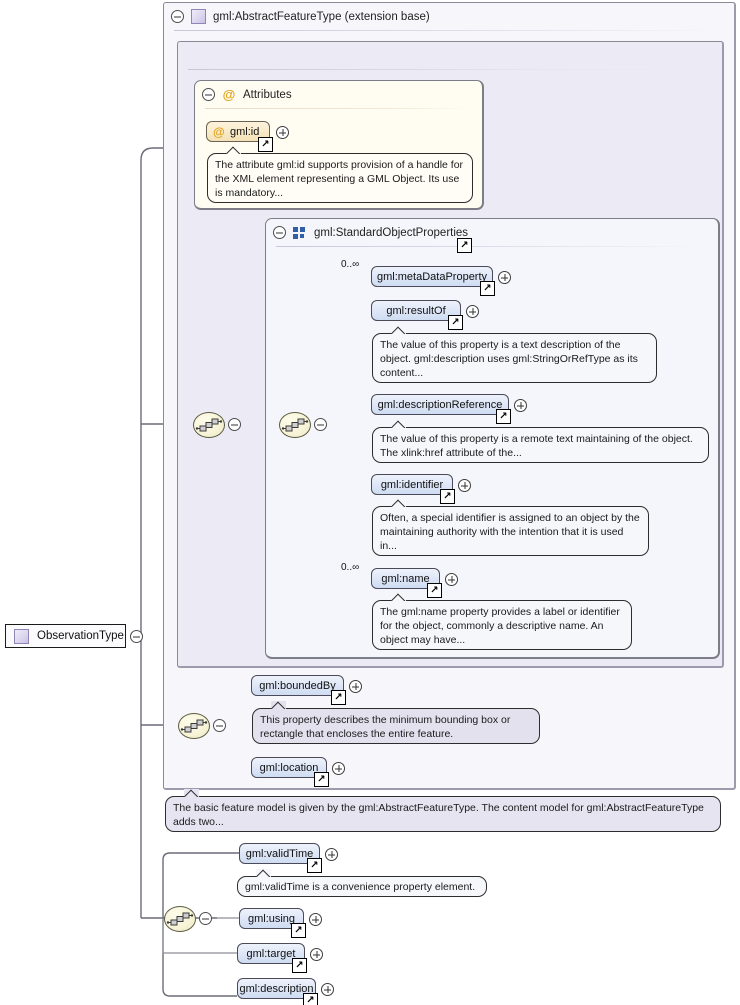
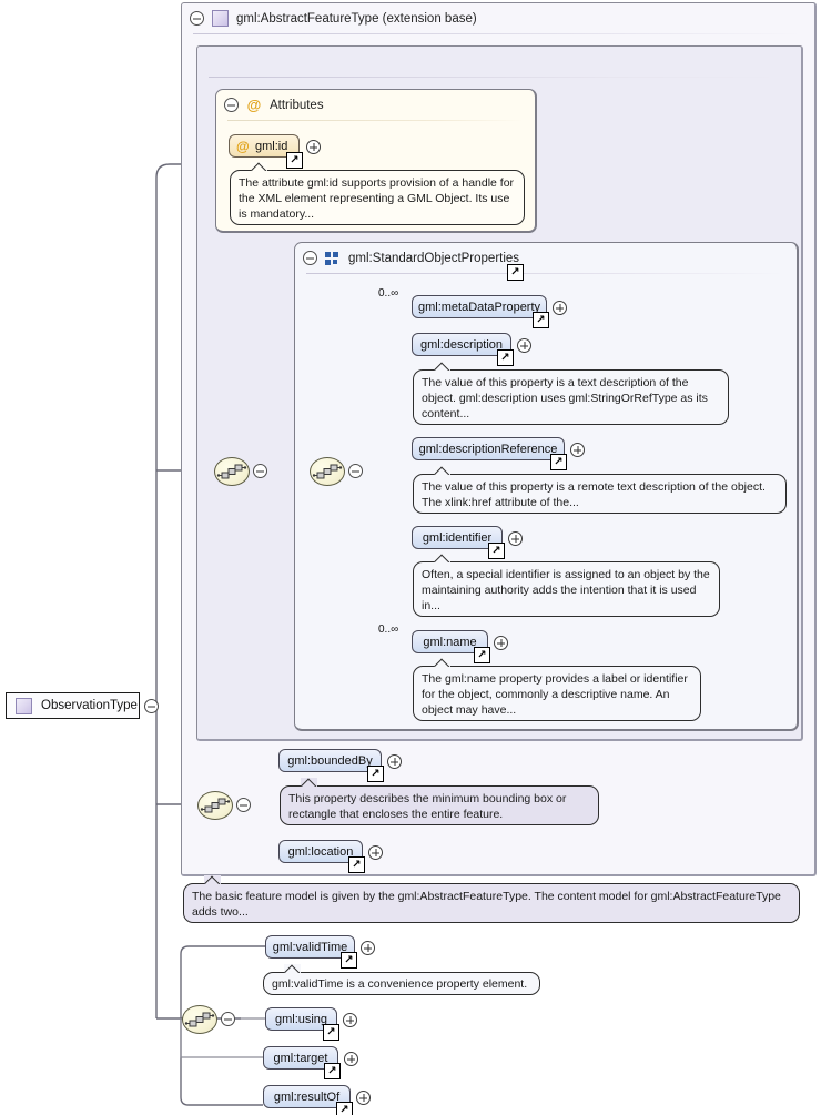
  gml:AbstractFeatureType (extension base)
  @
  Attributes
  @
  gml:id
  The attribute gml:id supports provision of a handle for the XML element representing a GML Object. Its use is mandatory...
  gml:StandardObjectProperties
  0..∞
  gml:metaDataProperty
- gml:resultOf
+ gml:description
  The value of this property is a text description of the object. gml:description uses gml:StringOrRefType as its content...
  gml:descriptionReference
- The value of this property is a remote text maintaining of the object. The xlink:href attribute of the...
+ The value of this property is a remote text description of the object. The xlink:href attribute of the...
  gml:identifier
- Often, a special identifier is assigned to an object by the maintaining authority with the intention that it is used in...
+ Often, a special identifier is assigned to an object by the maintaining authority adds the intention that it is used in...
  0..∞
  gml:name
  The gml:name property provides a label or identifier for the object, commonly a descriptive name. An object may have...
  gml:boundedBy
  This property describes the minimum bounding box or rectangle that encloses the entire feature.
  gml:location
  The basic feature model is given by the gml:AbstractFeatureType. The content model for gml:AbstractFeatureType adds two...
  gml:validTime
  gml:validTime is a convenience property element.
  gml:using
  gml:target
- gml:description
+ gml:resultOf
  ObservationType
